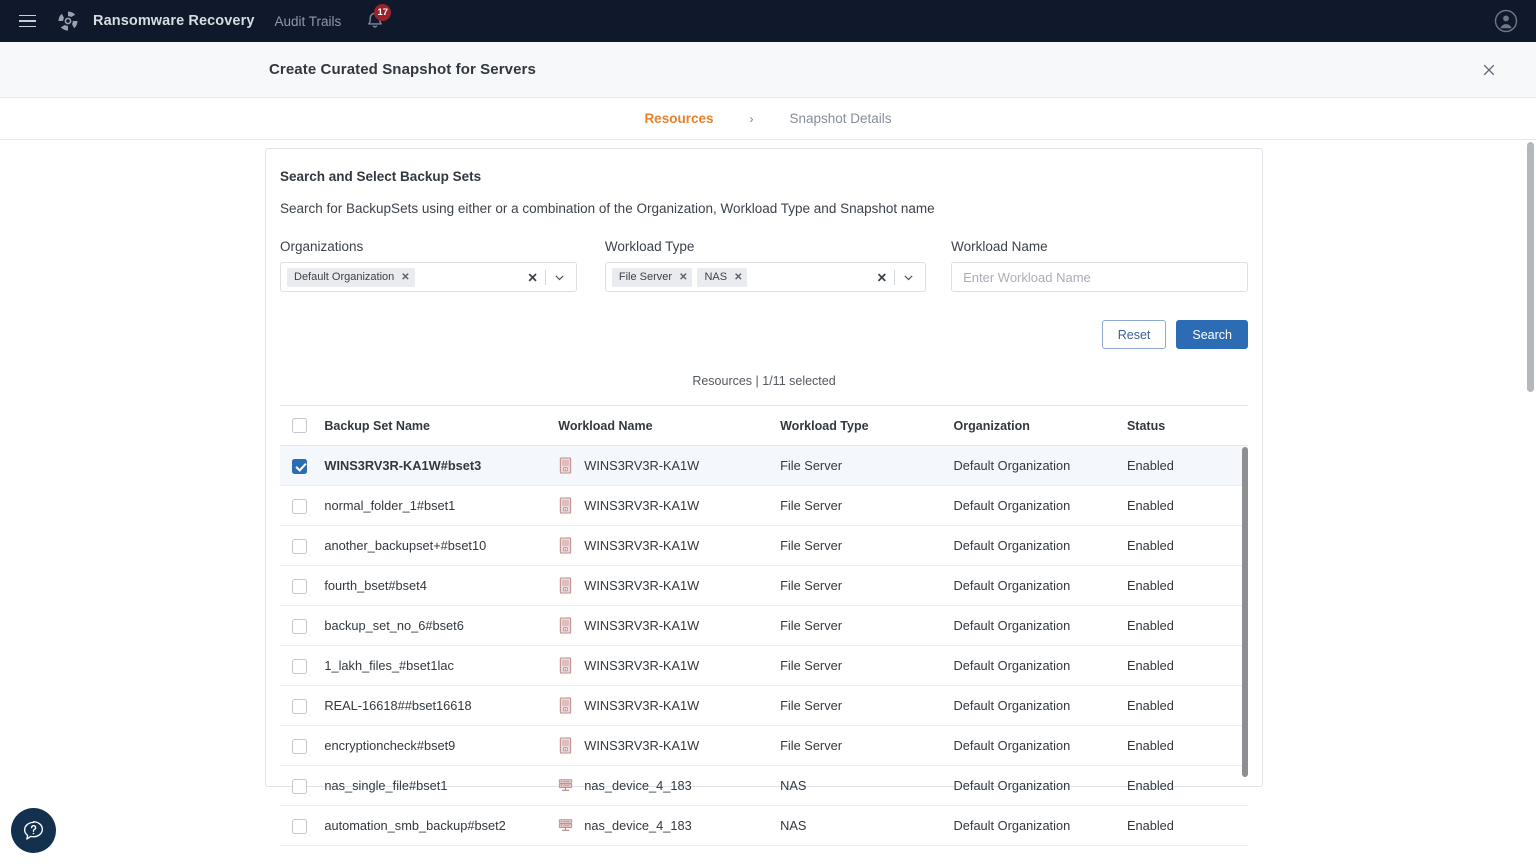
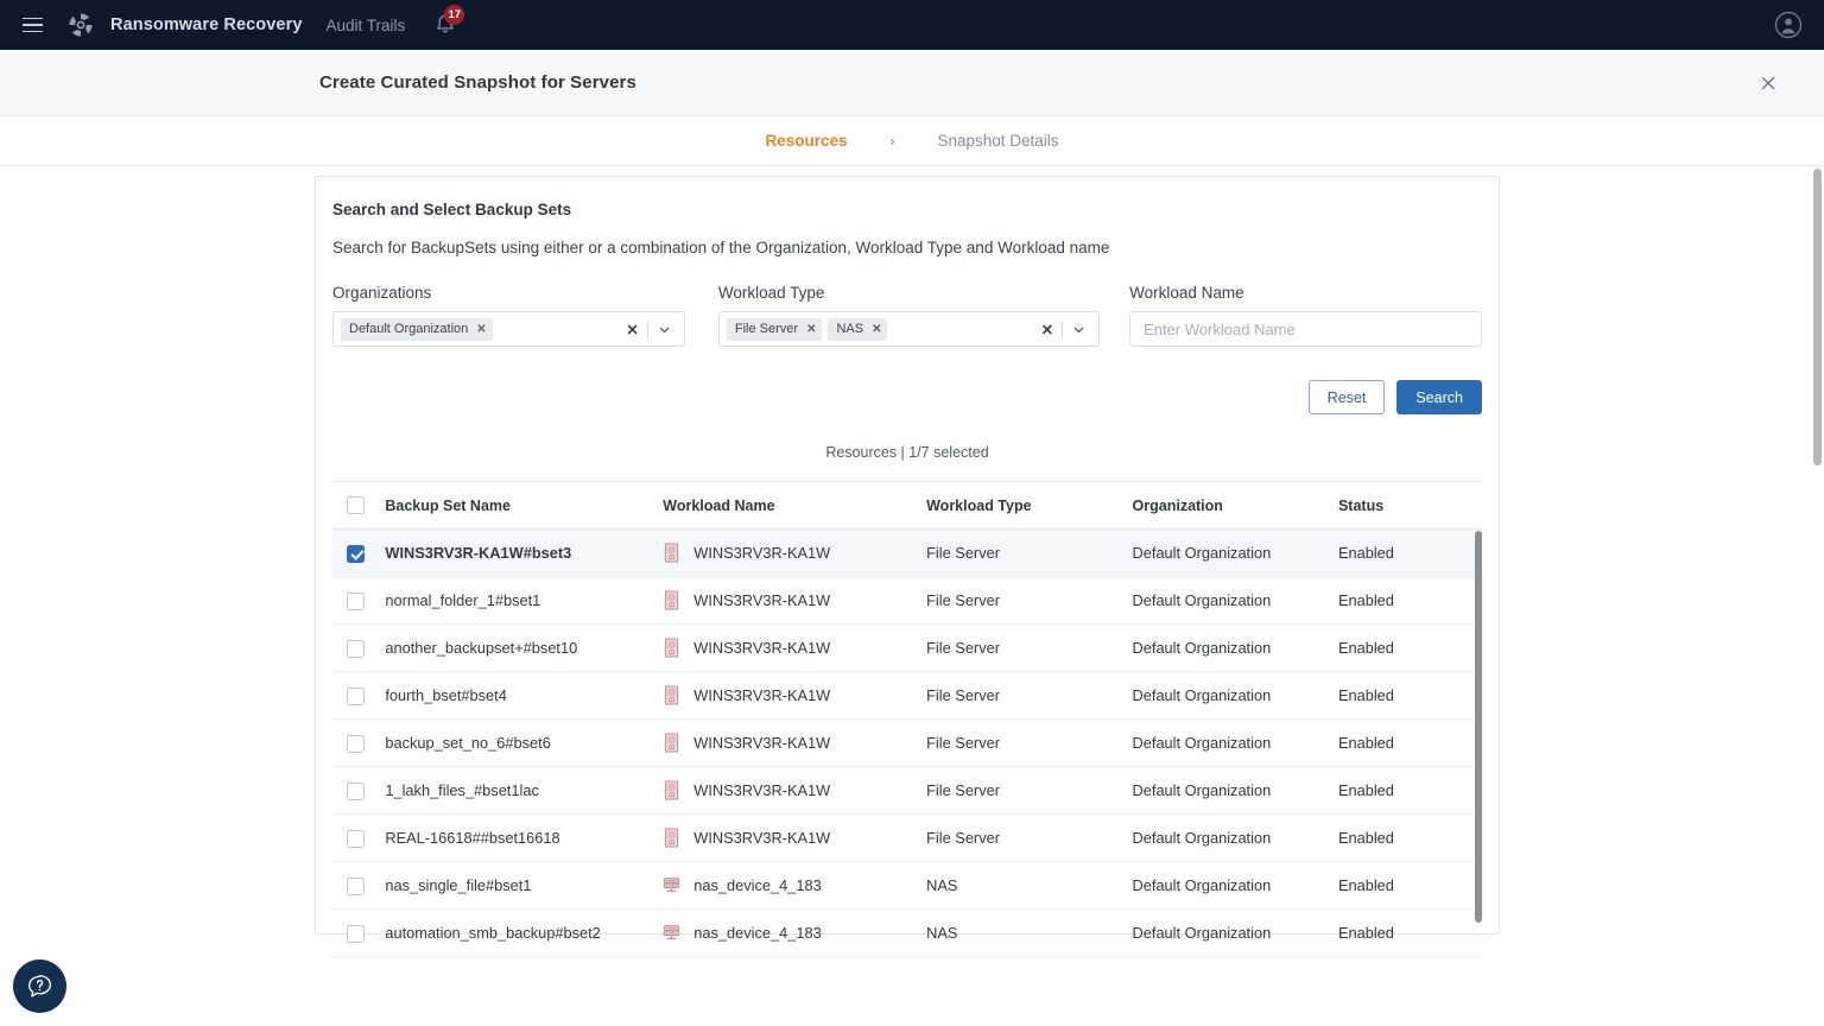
  Ransomware Recovery
  Audit Trails
  17
  Create Curated Snapshot for Servers
  Resources
  ›
  Snapshot Details
  Search and Select Backup Sets
- Search for BackupSets using either or a combination of the Organization, Workload Type and Snapshot name
+ Search for BackupSets using either or a combination of the Organization, Workload Type and Workload name
  Organizations
  Default Organization
  ✕
  ✕
  Workload Type
  File Server
  ✕
  NAS
  ✕
  ✕
  Workload Name
  Enter Workload Name
  Reset
  Search
- Resources | 1/11 selected
+ Resources | 1/7 selected
  	Backup Set Name	Workload Name	Workload Type	Organization	Status
  	WINS3RV3R-KA1W#bset3	WINS3RV3R-KA1W	File Server	Default Organization	Enabled
  	normal_folder_1#bset1	WINS3RV3R-KA1W	File Server	Default Organization	Enabled
  	another_backupset+#bset10	WINS3RV3R-KA1W	File Server	Default Organization	Enabled
  	fourth_bset#bset4	WINS3RV3R-KA1W	File Server	Default Organization	Enabled
  	backup_set_no_6#bset6	WINS3RV3R-KA1W	File Server	Default Organization	Enabled
  	1_lakh_files_#bset1lac	WINS3RV3R-KA1W	File Server	Default Organization	Enabled
  	REAL-16618##bset16618	WINS3RV3R-KA1W	File Server	Default Organization	Enabled
- 	encryptioncheck#bset9	WINS3RV3R-KA1W	File Server	Default Organization	Enabled
  	nas_single_file#bset1	nas_device_4_183	NAS	Default Organization	Enabled
  	automation_smb_backup#bset2	nas_device_4_183	NAS	Default Organization	Enabled
